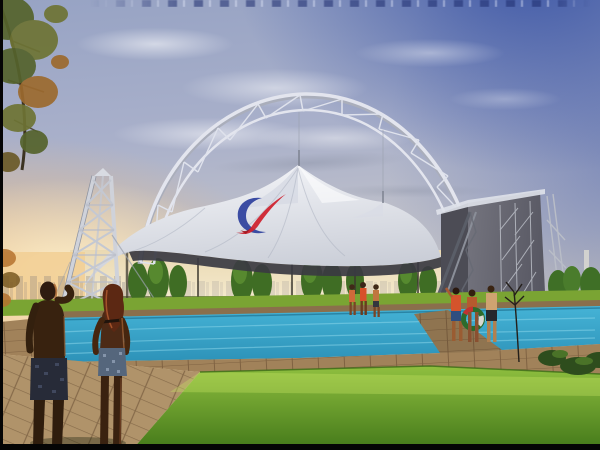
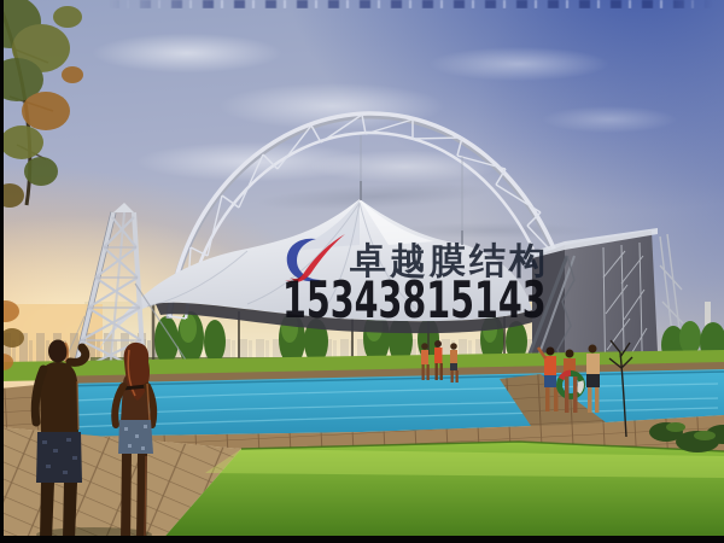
+ 卓越膜结构
+ 15343815143
